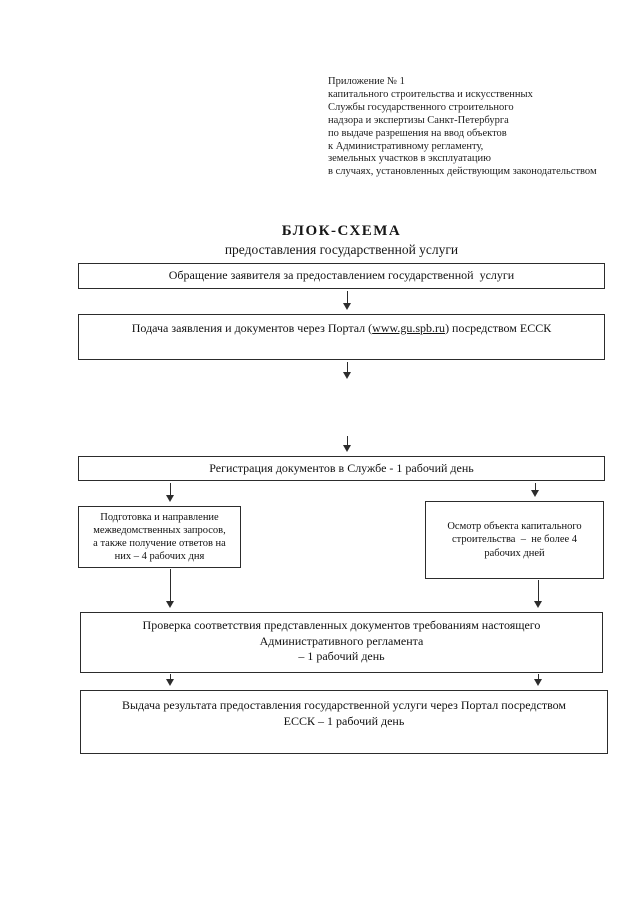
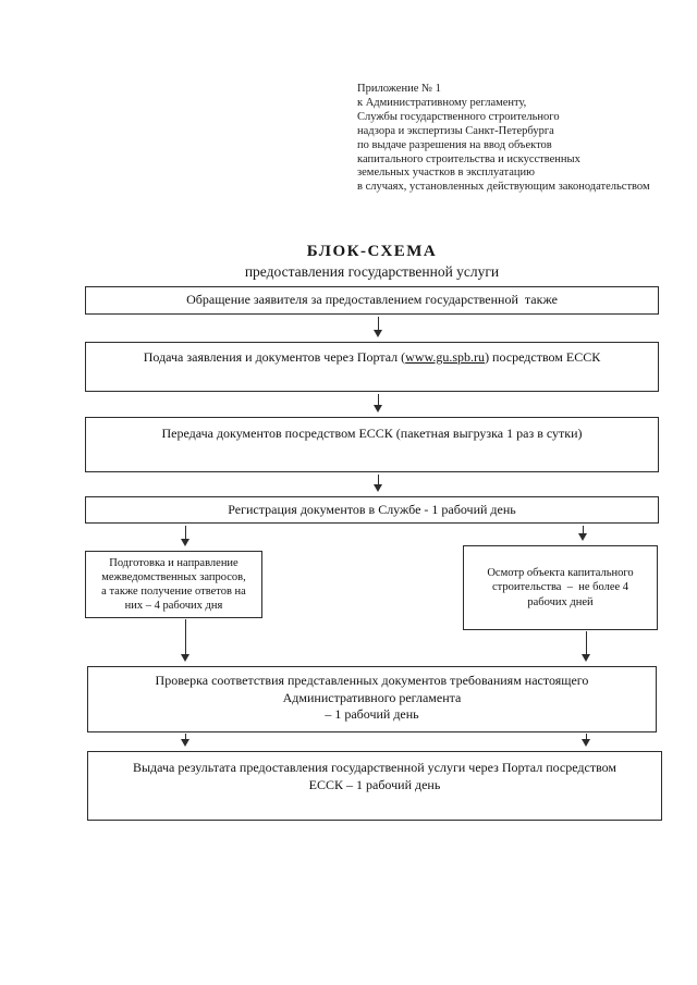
  Приложение № 1
- капитального строительства и искусственных
+ к Административному регламенту,
  Службы государственного строительного
  надзора и экспертизы Санкт-Петербурга
  по выдаче разрешения на ввод объектов
- к Административному регламенту,
+ капитального строительства и искусственных
  земельных участков в эксплуатацию
  в случаях, установленных действующим законодательством
  БЛОК-СХЕМА
  предоставления государственной услуги
- Обращение заявителя за предоставлением государственной услуги
+ Обращение заявителя за предоставлением государственной также
  Подача заявления и документов через Портал (www.gu.spb.ru) посредством ЕССК
+ Передача документов посредством ЕССК (пакетная выгрузка 1 раз в сутки)
  Регистрация документов в Службе - 1 рабочий день
  Подготовка и направление
  межведомственных запросов,
  а также получение ответов на
  них – 4 рабочих дня
  Осмотр объекта капитального
  строительства – не более 4
  рабочих дней
  Проверка соответствия представленных документов требованиям настоящего
  Административного регламента
  – 1 рабочий день
  Выдача результата предоставления государственной услуги через Портал посредством
  ЕССК – 1 рабочий день
